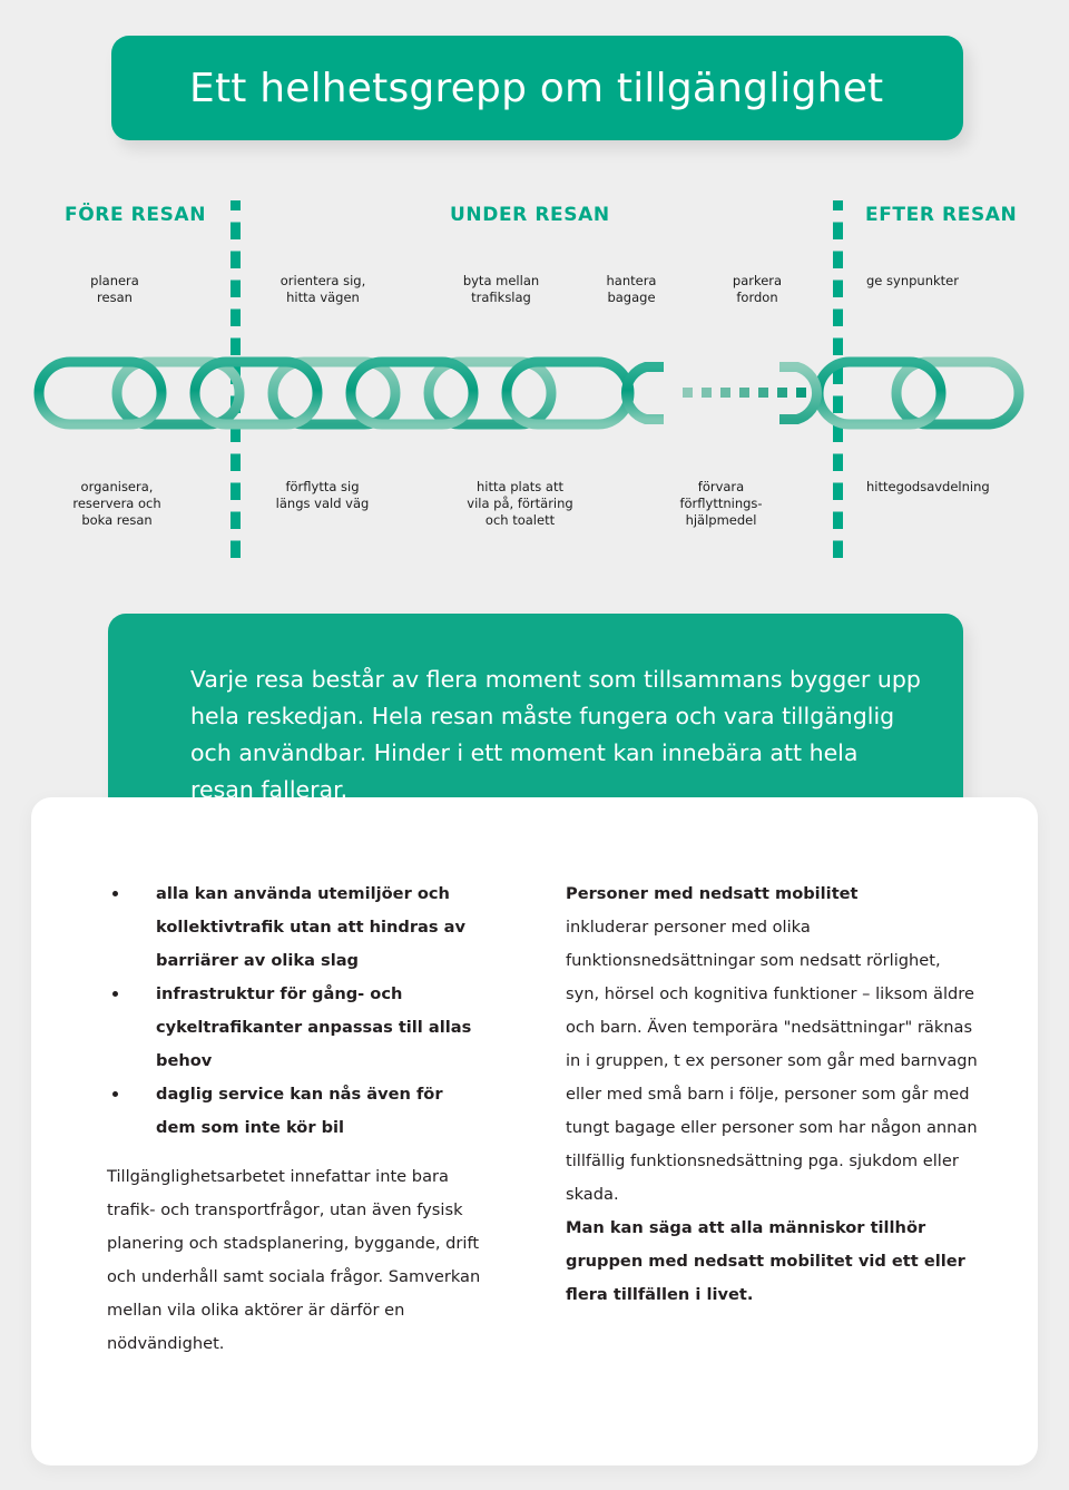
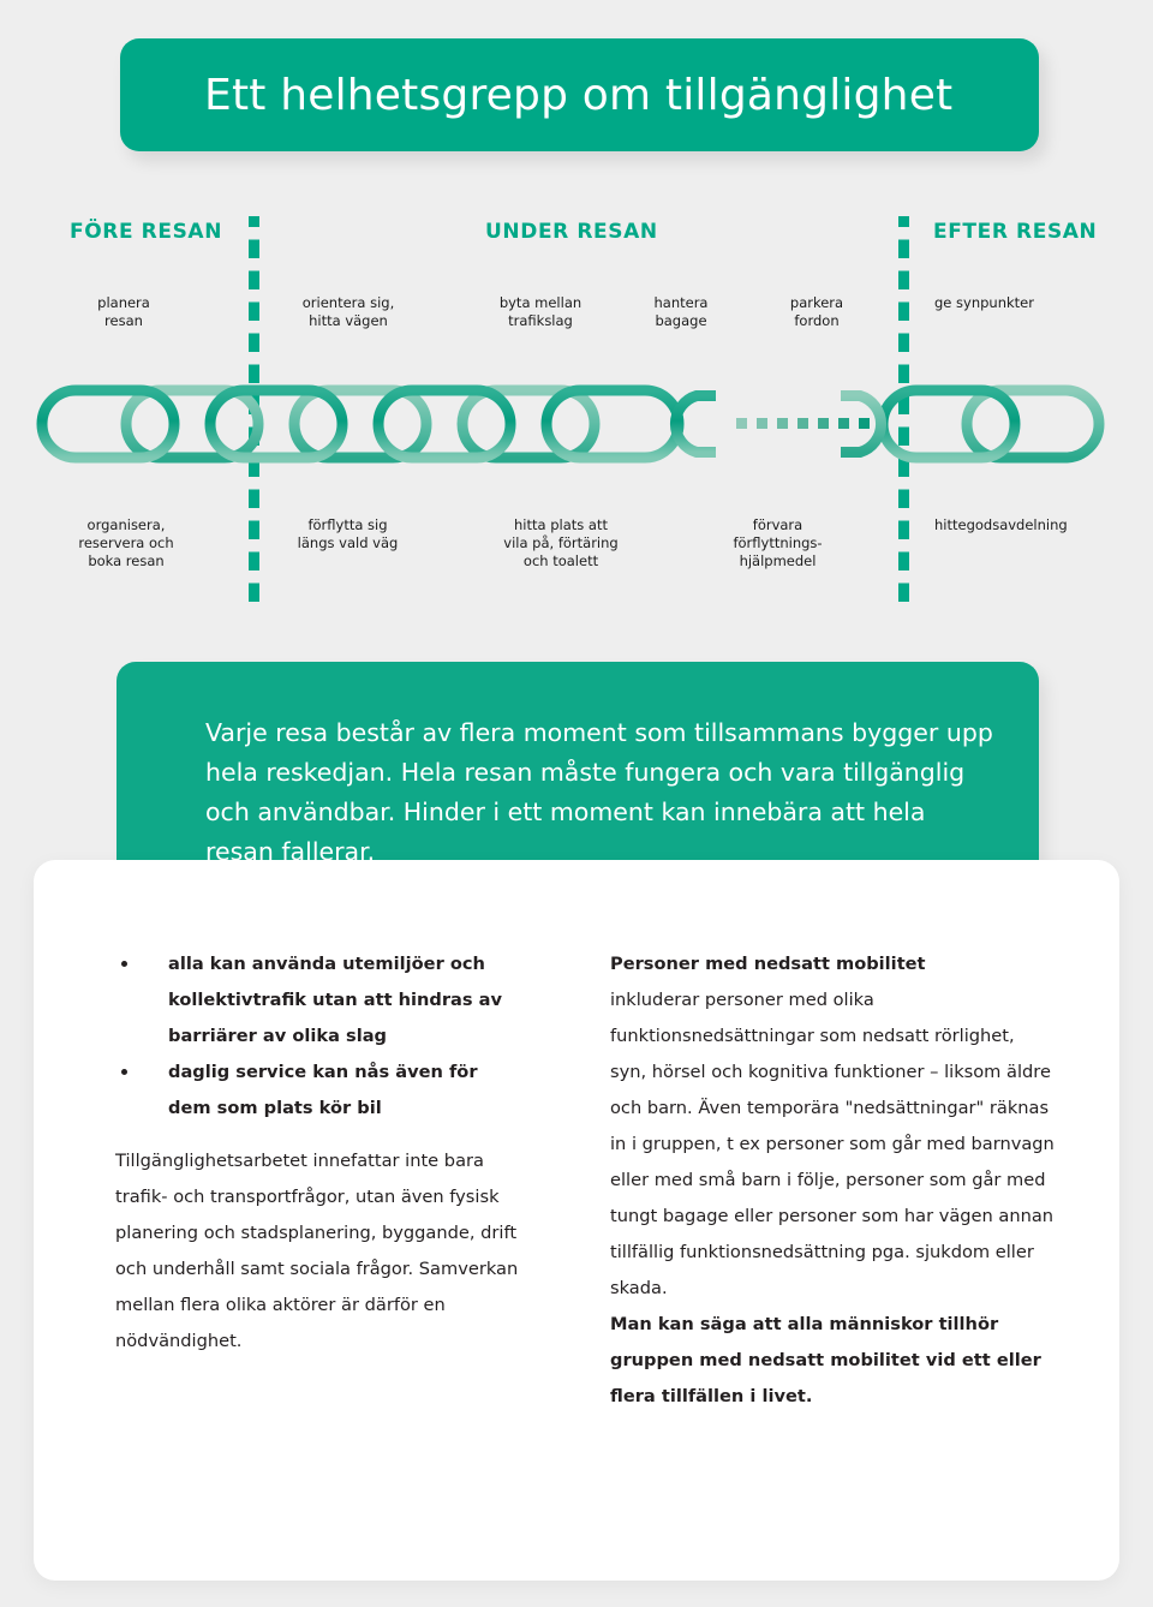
  Ett helhetsgrepp om tillgänglighet
  FÖRE RESAN
  UNDER RESAN
  EFTER RESAN
  planera
  resan
  orientera sig,
  hitta vägen
  byta mellan
  trafikslag
  hantera
  bagage
  parkera
  fordon
  ge synpunkter
  organisera,
  reservera och
  boka resan
  förflytta sig
  längs vald väg
  hitta plats att
  vila på, förtäring
  och toalett
  förvara
  förflyttnings-
  hjälpmedel
  hittegodsavdelning
  Varje resa består av flera moment som tillsammans bygger upp hela reskedjan. Hela resan måste fungera och vara tillgänglig och användbar. Hinder i ett moment kan innebära att hela resan fallerar.
  alla kan använda utemiljöer och kollektivtrafik utan att hindras av barriärer av olika slag
- infrastruktur för gång- och cykeltrafikanter anpassas till allas behov
- daglig service kan nås även för dem som inte kör bil
+ daglig service kan nås även för dem som plats kör bil
- Tillgänglighetsarbetet innefattar inte bara trafik- och transportfrågor, utan även fysisk planering och stadsplanering, byggande, drift och underhåll samt sociala frågor. Samverkan mellan vila olika aktörer är därför en nödvändighet.
+ Tillgänglighetsarbetet innefattar inte bara trafik- och transportfrågor, utan även fysisk planering och stadsplanering, byggande, drift och underhåll samt sociala frågor. Samverkan mellan flera olika aktörer är därför en nödvändighet.
  Personer med nedsatt mobilitet
- inkluderar personer med olika funktionsnedsättningar som nedsatt rörlighet, syn, hörsel och kognitiva funktioner – liksom äldre och barn. Även temporära "nedsättningar" räknas in i gruppen, t ex personer som går med barnvagn eller med små barn i följe, personer som går med tungt bagage eller personer som har någon annan tillfällig funktionsnedsättning pga. sjukdom eller skada.
+ inkluderar personer med olika funktionsnedsättningar som nedsatt rörlighet, syn, hörsel och kognitiva funktioner – liksom äldre och barn. Även temporära "nedsättningar" räknas in i gruppen, t ex personer som går med barnvagn eller med små barn i följe, personer som går med tungt bagage eller personer som har vägen annan tillfällig funktionsnedsättning pga. sjukdom eller skada.
  Man kan säga att alla människor tillhör gruppen med nedsatt mobilitet vid ett eller flera tillfällen i livet.
